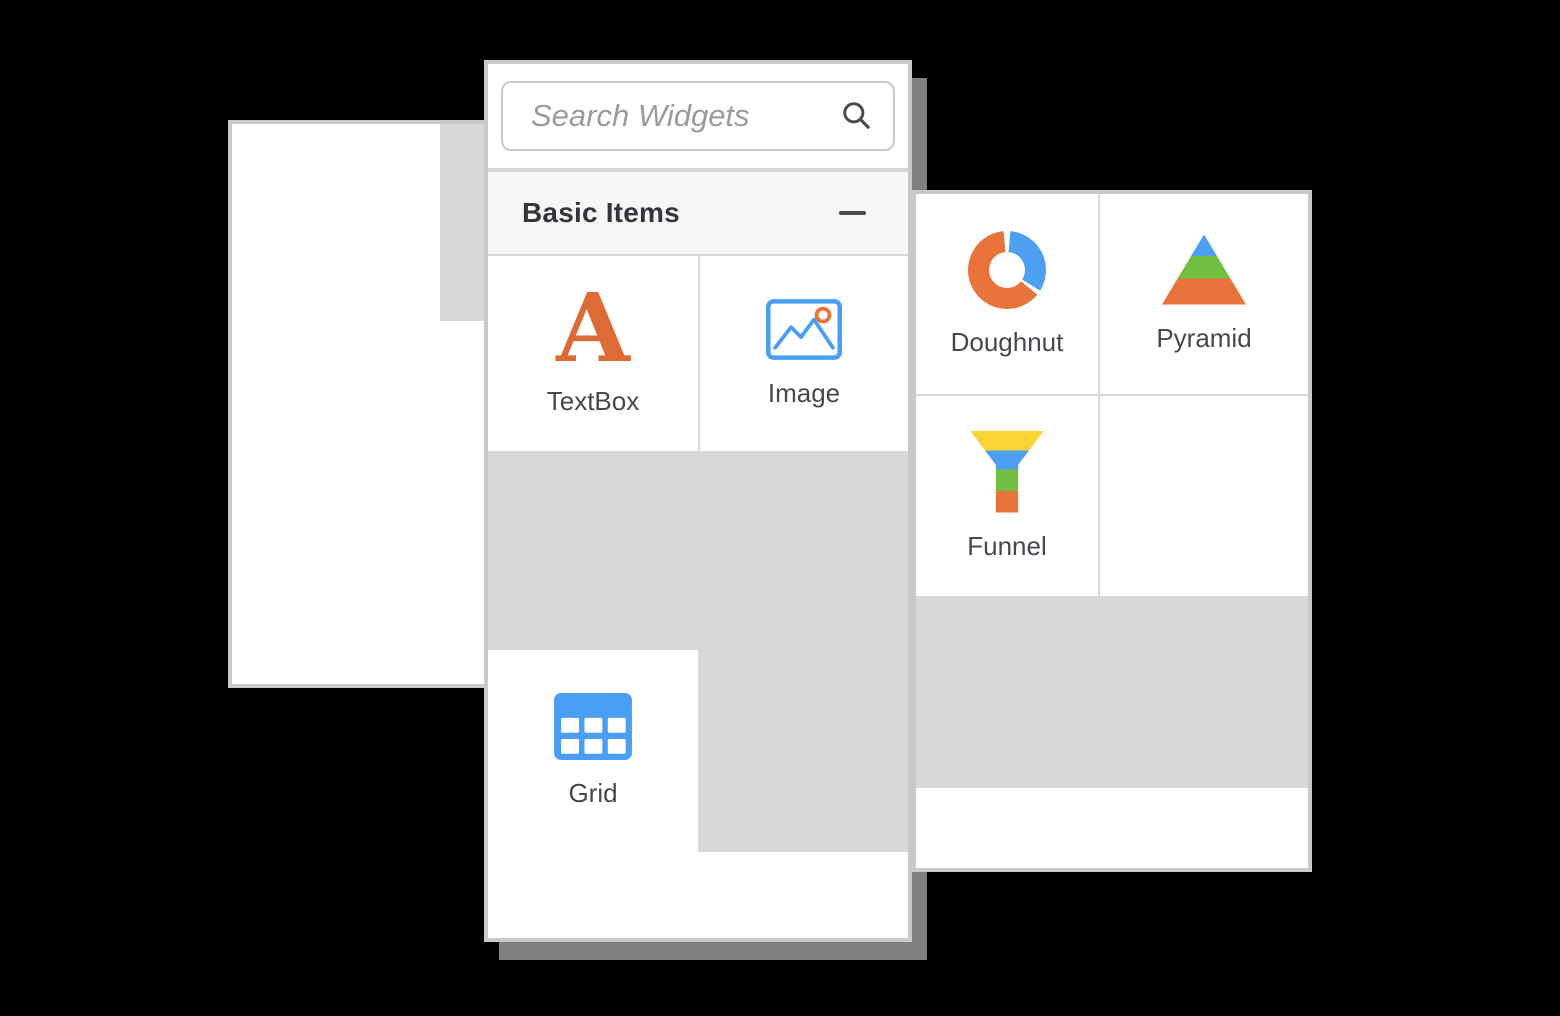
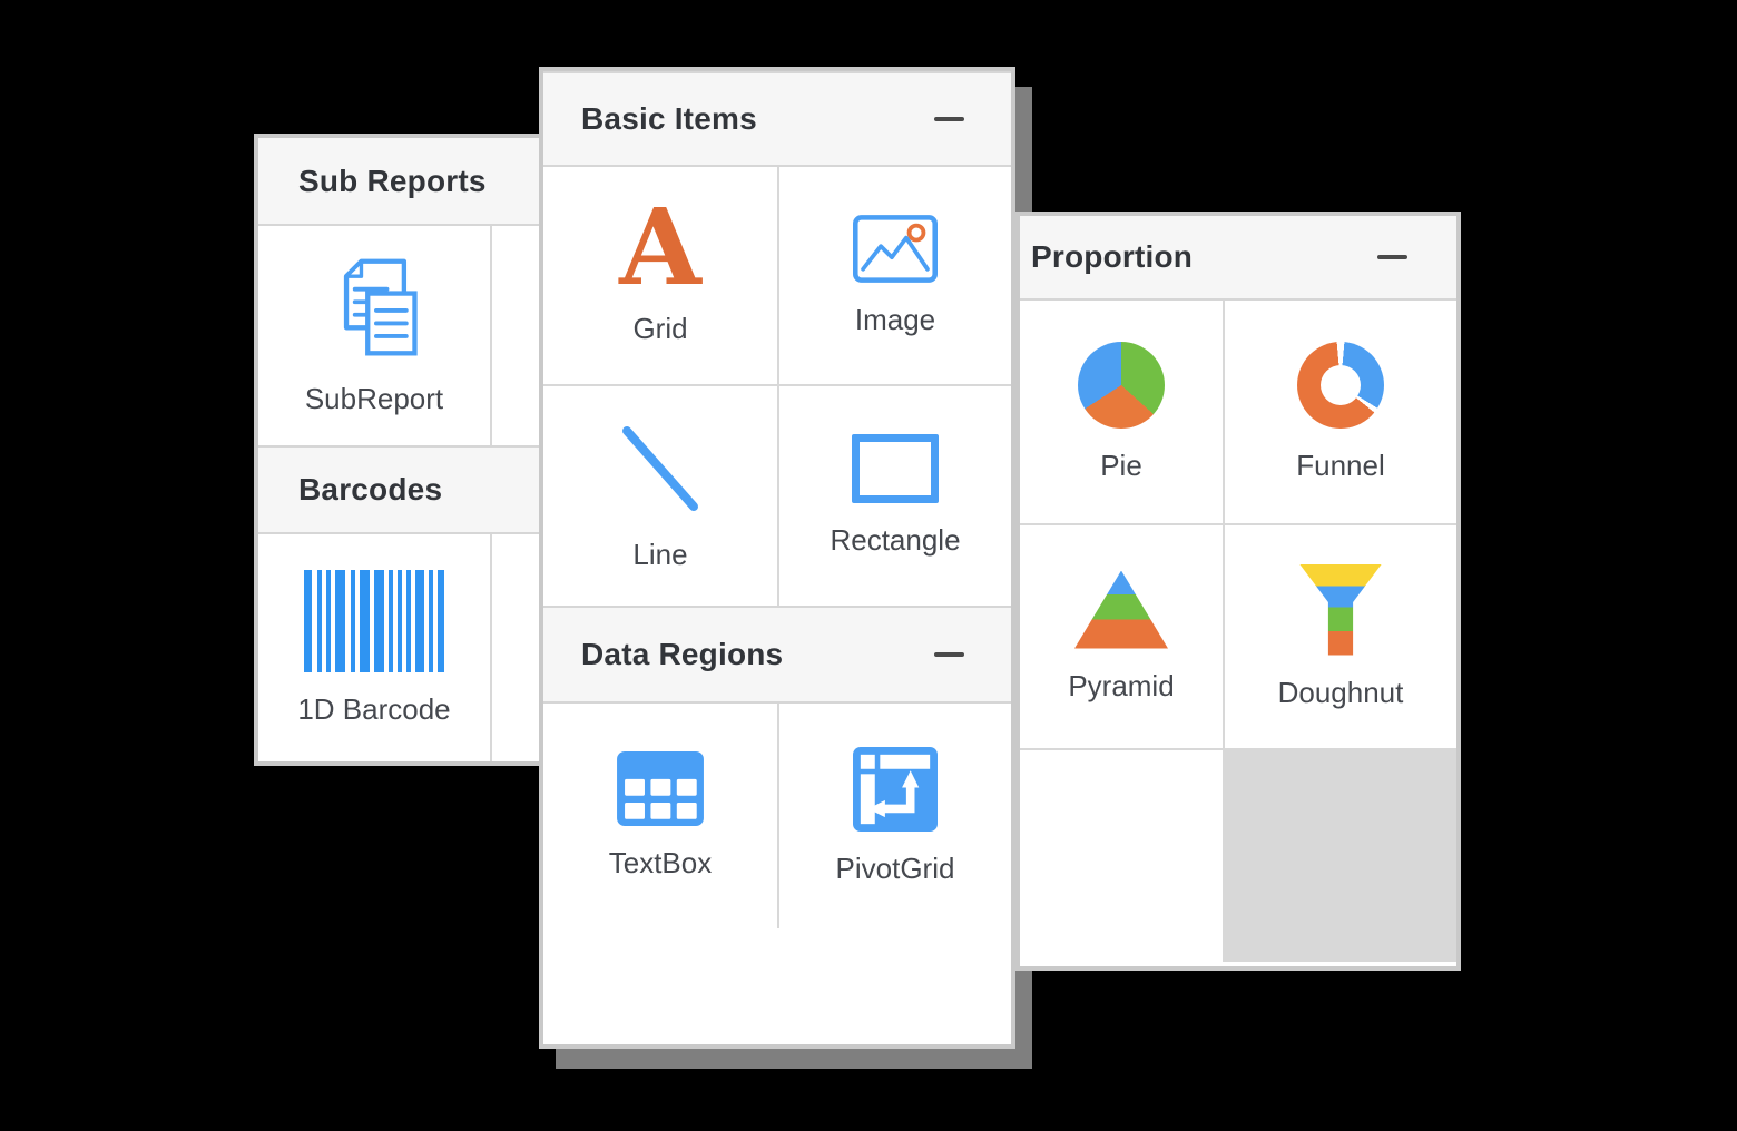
+ Sub Reports
+ SubReport
+ Barcodes
+ 1D Barcode
+ Proportion
+ Pie
- Doughnut
+ Funnel
  Pyramid
- Funnel
+ Doughnut
- Search Widgets
  Basic Items
  A
- TextBox
+ Grid
  Image
+ Line
+ Rectangle
+ Data Regions
- Grid
+ TextBox
+ PivotGrid
